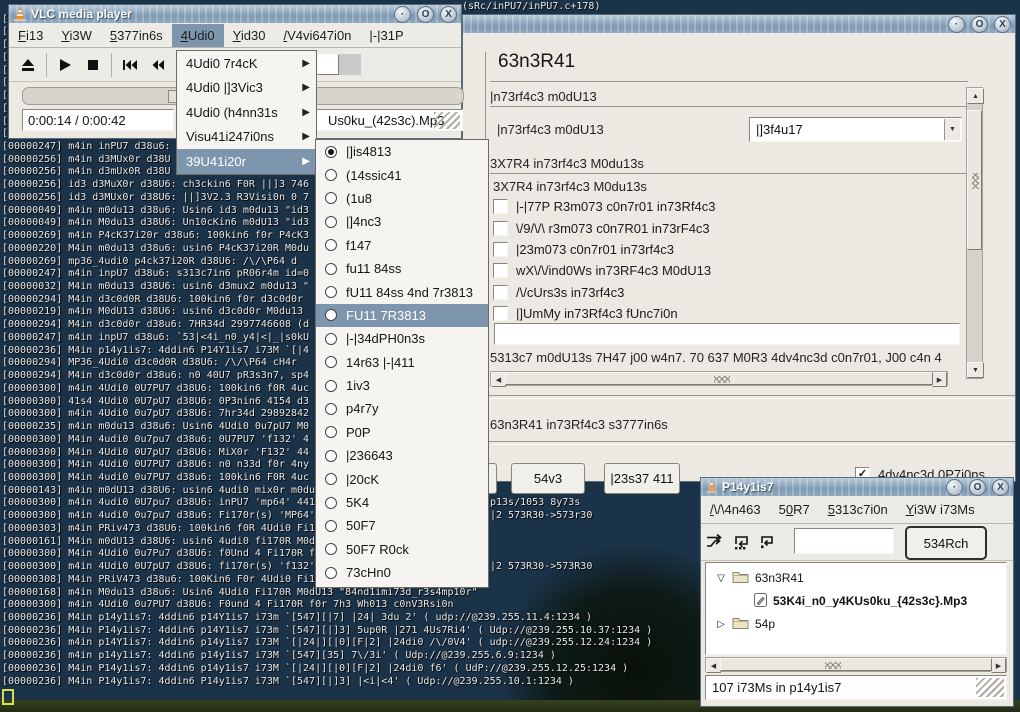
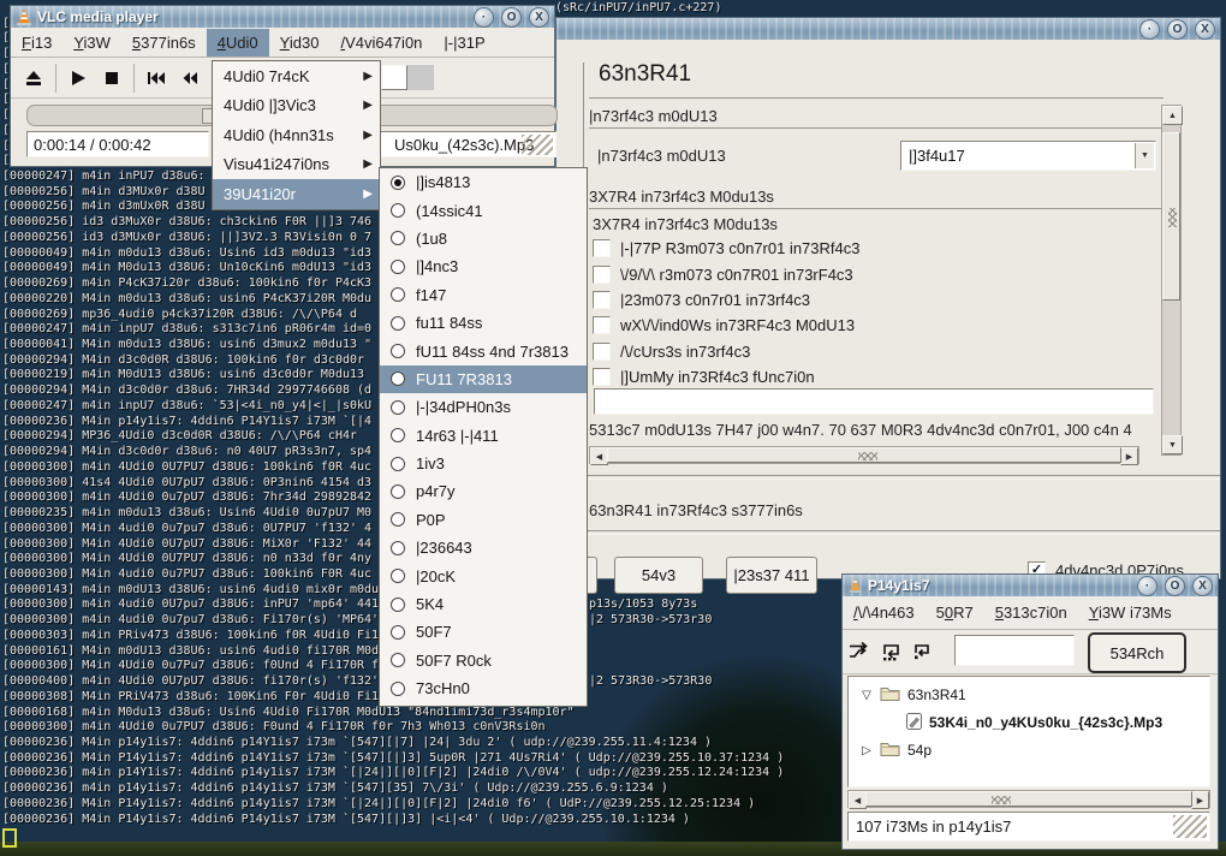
- (sRc/inPU7/inPU7.c+178)
+ (sRc/inPU7/inPU7.c+227)
  [00000247] m4in inPU7 d38u6:
  [00000256] m4in d3MUx0r d38U
  [00000256] m4in d3mUx0R d38U
  [00000256] id3 d3MuX0r d38U6: ch3ckin6 F0R ||]3 746
  [00000256] id3 d3MUx0r d38U6: ||]3V2.3 R3Visi0n 0 7
  [00000049] m4in m0du13 d38u6: Usin6 id3 m0du13 "id3
  [00000049] m4in M0du13 d38U6: Un10cKin6 m0dU13 "id3
  [00000269] m4in P4cK37i20r d38u6: 100kin6 f0r P4cK3
  [00000220] M4in m0du13 d38u6: usin6 P4cK37i20R M0du
  [00000269] mp36_4udi0 p4ck37i20R d38U6: /\/\P64 d
  [00000247] m4in inpU7 d38u6: s313c7in6 pR06r4m id=0
- [00000032] M4in m0du13 d38U6: usin6 d3mux2 m0du13 "
+ [00000041] M4in m0du13 d38U6: usin6 d3mux2 m0du13 "
  [00000294] M4in d3c0d0R d38U6: 100kin6 f0r d3c0d0r
  [00000219] m4in M0dU13 d38U6: usin6 d3c0d0r M0du13
  [00000294] M4in d3c0d0r d38u6: 7HR34d 2997746608 (d
  [00000247] m4in inpU7 d38u6: `53|<4i_n0_y4|<|_|s0kU
  [00000236] M4in p14y1is7: 4ddin6 P14Y1is7 i73M `[|4
  [00000294] MP36_4Udi0 d3c0d0R d38U6: /\/\P64 cH4r
  [00000294] M4in d3c0d0r d38u6: n0 40U7 pR3s3n7, sp4
  [00000300] m4in 4Udi0 0U7PU7 d38U6: 100kin6 f0R 4uc
  [00000300] 41s4 4Udi0 0U7pU7 d38U6: 0P3nin6 4154 d3
  [00000300] m4in 4Udi0 0u7pU7 d38U6: 7hr34d 29892842
  [00000235] m4in m0du13 d38u6: Usin6 4Udi0 0u7pU7 M0
  [00000300] M4in 4udi0 0u7pu7 d38u6: 0U7PU7 'f132' 4
  [00000300] M4in 4Udi0 0U7pU7 d38U6: MiX0r 'F132' 44
  [00000300] M4in 4Udi0 0U7PU7 d38U6: n0 n33d f0r 4ny
  [00000300] M4in 4udi0 0u7PU7 d38u6: 100kin6 F0R 4uc
  [00000143] m4in m0dU13 d38U6: usin6 4udi0 mix0r m0du
  [00000300] m4in 4udi0 0U7pu7 d38U6: inPU7 'mp64' 441
  p13s/1053 8y73s
  [00000300] m4in 4udi0 0u7pu7 d38u6: Fi170r(s) 'MP64'
  |2 573R30->573r30
  [00000303] m4in PRiv473 d38U6: 100kin6 f0R 4Udi0 Fi1
  [00000161] M4in m0dU13 d38U6: usin6 4udi0 fi170R M0d
  [00000300] M4in 4Udi0 0u7Pu7 d38U6: f0Und 4 Fi170R f
- [00000300] m4in 4Udi0 0U7pU7 d38U6: fi170r(s) 'f132'
+ [00000400] m4in 4Udi0 0U7pU7 d38U6: fi170r(s) 'f132'
  |2 573R30->573R30
  [00000308] M4in PRiV473 d38u6: 100Kin6 F0r 4Udi0 Fi1
  [00000168] m4in M0du13 d38u6: Usin6 4Udi0 Fi170R M0dU13 "84nd1imi73d_r3s4mp10r"
  [00000300] m4in 4Udi0 0u7PU7 d38U6: F0und 4 Fi170R f0r 7h3 Wh013 c0nV3Rsi0n
  [00000236] M4in p14y1is7: 4ddin6 p14Y1is7 i73m `[547][|7] |24| 3du 2' ( udp://@239.255.11.4:1234 )
  [00000236] M4in P14y1is7: 4ddin6 p14Y1is7 i73m `[547][|]3] 5up0R |271 4Us7Ri4' ( Udp://@239.255.10.37:1234 )
  [00000236] m4in p14Y1is7: 4ddin6 p14y1is7 i73M `[|24|][|0][F|2] |24di0 /\/0V4' ( udp://@239.255.12.24:1234 )
  [00000236] m4in p14y1is7: 4ddin6 p14y1is7 i73M `[547][35] 7\/3i' ( Udp://@239.255.6.9:1234 )
  [00000236] M4in P14y1is7: 4ddin6 p14y1is7 i73M `[|24|][|0][F|2] |24di0 f6' ( UdP://@239.255.12.25:1234 )
  [00000236] M4in P14y1is7: 4ddin6 P14y1is7 i73M `[547][|]3] |<i|<4' ( Udp://@239.255.10.1:1234 )
  ·
  O
  X
  63n3R41
  |n73rf4c3 m0dU13
  |n73rf4c3 m0dU13
  |]3f4u17
  3X7R4 in73rf4c3 M0du13s
  3X7R4 in73rf4c3 M0du13s
  |-|77P R3m073 c0n7r01 in73Rf4c3
  \/9/\/\ r3m073 c0n7R01 in73rF4c3
  |23m073 c0n7r01 in73rf4c3
  wX\/\/ind0Ws in73RF4c3 M0dU13
  /\/cUrs3s in73rf4c3
  |]UmMy in73Rf4c3 fUnc7i0n
  5313c7 m0dU13s 7H47 j00 w4n7. 70 637 M0R3 4dv4nc3d c0n7r01, J00 c4n 4
  63n3R41 in73Rf4c3 s3777in6s
  54v3
  |23s37 411
  ✓
  4dv4nc3d 0P7i0ns
  P14y1is7
  ·
  O
  X
  /\/\4n463
  50R7
  5313c7i0n
  Yi3W i73Ms
  534Rch
  ▽
  63n3R41
  53K4i_n0_y4KUs0ku_{42s3c}.Mp3
  ▷
  54p
  107 i73Ms in p14y1is7
  VLC media player
  ·
  O
  X
  Fi13
  Yi3W
  5377in6s
  4Udi0
  Yid30
  /V4vi647i0n
  |-|31P
  0:00:14 / 0:00:42
  Us0ku_(42s3c).M
  4Udi0 7r4cK
  ▶
  4Udi0 |]3Vic3
  ▶
  4Udi0 (h4nn31s
  ▶
  Visu41i247i0ns
  ▶
  39U41i20r
  ▶
  |]is4813
  (14ssic41
  (1u8
  |]4nc3
  f147
  fu11 84ss
  fU11 84ss 4nd 7r3813
  FU11 7R3813
  |-|34dPH0n3s
  14r63 |-|411
  1iv3
  p4r7y
  P0P
  |236643
  |20cK
  5K4
  50F7
  50F7 R0ck
  73cHn0
